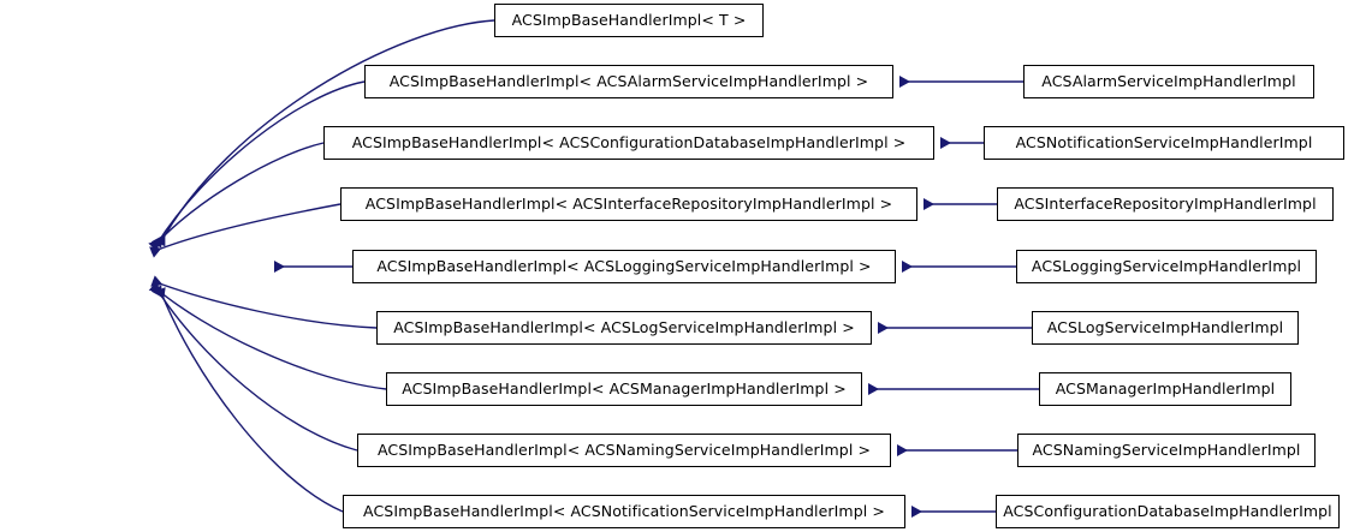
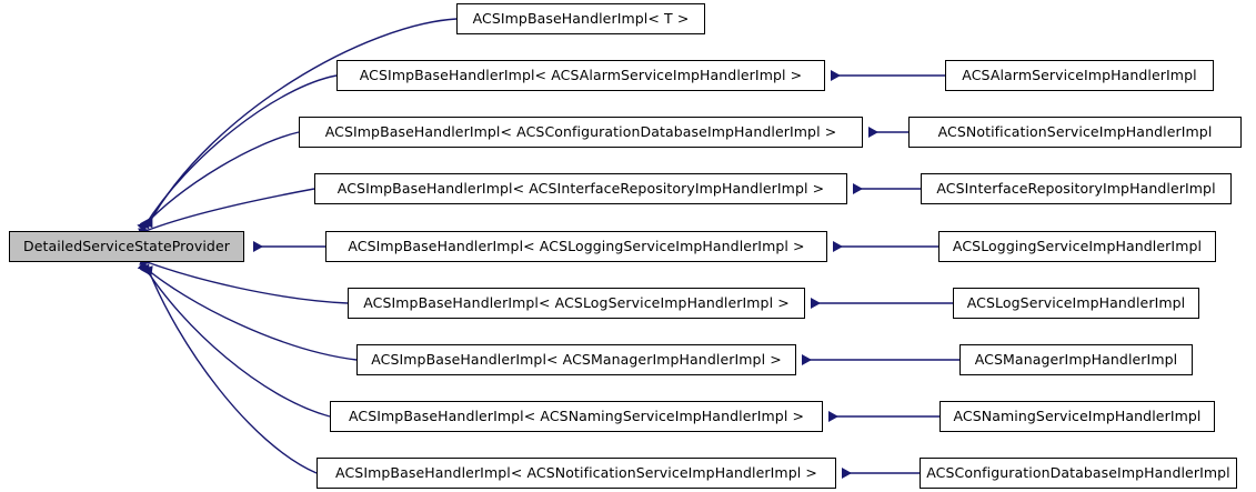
+ DetailedServiceStateProvider
  ACSImpBaseHandlerImpl< T >
  ACSImpBaseHandlerImpl< ACSAlarmServiceImpHandlerImpl >
  ACSImpBaseHandlerImpl< ACSConfigurationDatabaseImpHandlerImpl >
  ACSImpBaseHandlerImpl< ACSInterfaceRepositoryImpHandlerImpl >
  ACSImpBaseHandlerImpl< ACSLoggingServiceImpHandlerImpl >
  ACSImpBaseHandlerImpl< ACSLogServiceImpHandlerImpl >
  ACSImpBaseHandlerImpl< ACSManagerImpHandlerImpl >
  ACSImpBaseHandlerImpl< ACSNamingServiceImpHandlerImpl >
  ACSImpBaseHandlerImpl< ACSNotificationServiceImpHandlerImpl >
  ACSAlarmServiceImpHandlerImpl
  ACSNotificationServiceImpHandlerImpl
  ACSInterfaceRepositoryImpHandlerImpl
  ACSLoggingServiceImpHandlerImpl
  ACSLogServiceImpHandlerImpl
  ACSManagerImpHandlerImpl
  ACSNamingServiceImpHandlerImpl
  ACSConfigurationDatabaseImpHandlerImpl
